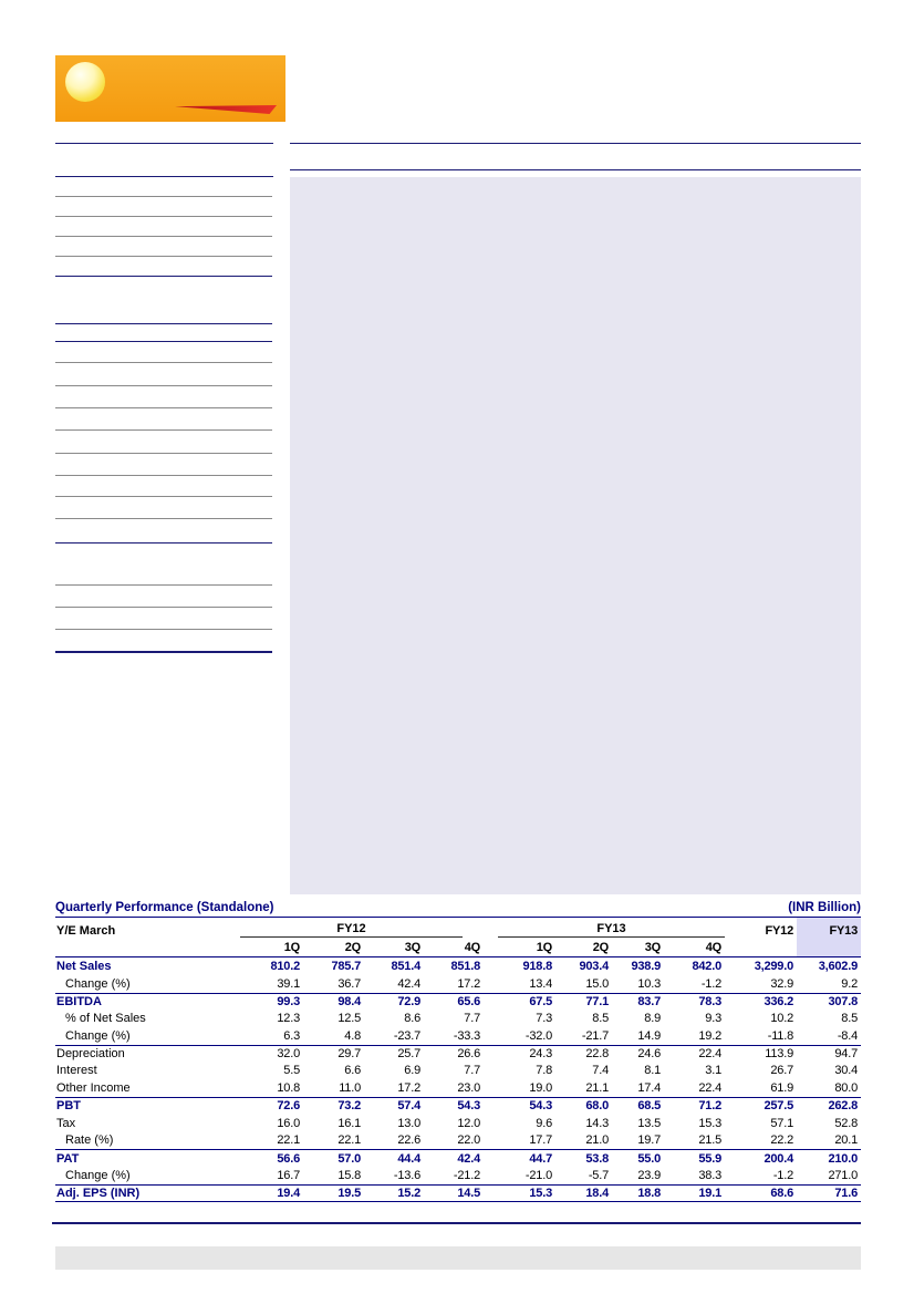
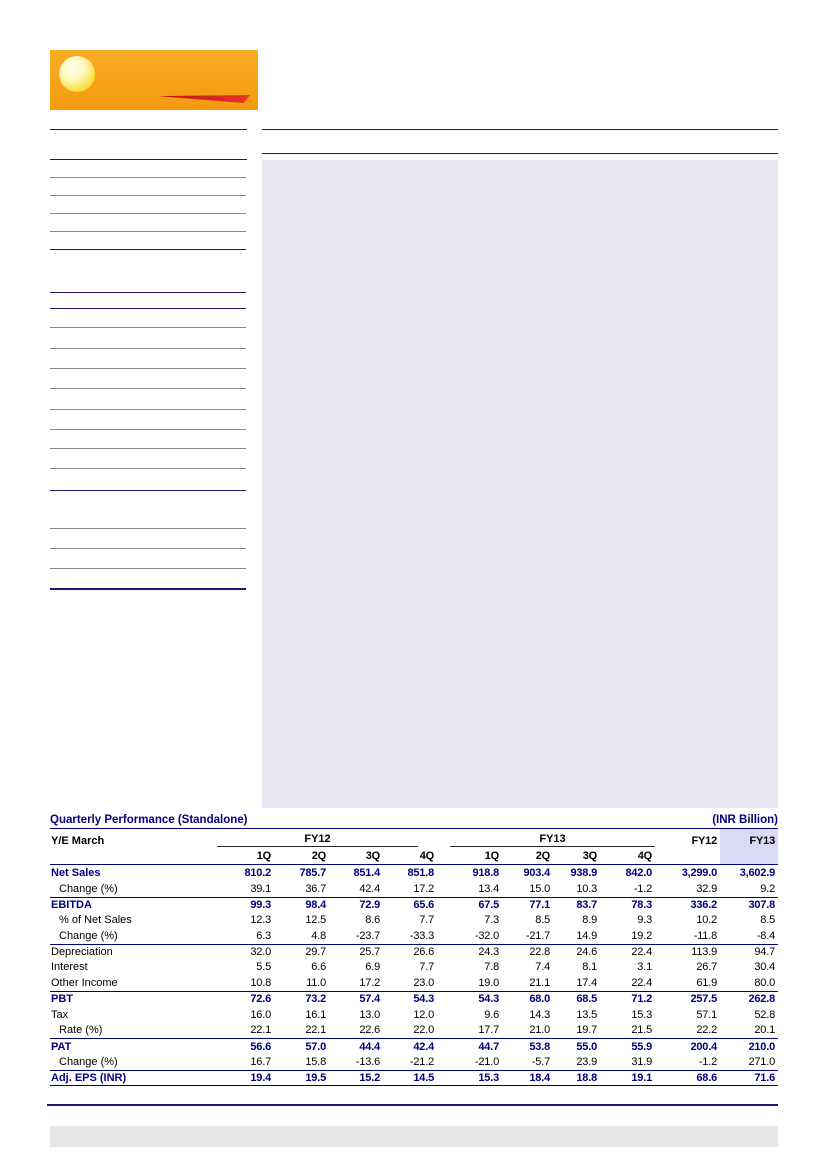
  Quarterly Performance (Standalone)
  (INR Billion)
  Y/E March
  FY12
  FY13
  FY12
  FY13
  1Q
  2Q
  3Q
  4Q
  1Q
  2Q
  3Q
  4Q
  Net Sales
  810.2
  785.7
  851.4
  851.8
  918.8
  903.4
  938.9
  842.0
  3,299.0
  3,602.9
  Change (%)
  39.1
  36.7
  42.4
  17.2
  13.4
  15.0
  10.3
  -1.2
  32.9
  9.2
  EBITDA
  99.3
  98.4
  72.9
  65.6
  67.5
  77.1
  83.7
  78.3
  336.2
  307.8
  % of Net Sales
  12.3
  12.5
  8.6
  7.7
  7.3
  8.5
  8.9
  9.3
  10.2
  8.5
  Change (%)
  6.3
  4.8
  -23.7
  -33.3
  -32.0
  -21.7
  14.9
  19.2
  -11.8
  -8.4
  Depreciation
  32.0
  29.7
  25.7
  26.6
  24.3
  22.8
  24.6
  22.4
  113.9
  94.7
  Interest
  5.5
  6.6
  6.9
  7.7
  7.8
  7.4
  8.1
  3.1
  26.7
  30.4
  Other Income
  10.8
  11.0
  17.2
  23.0
  19.0
  21.1
  17.4
  22.4
  61.9
  80.0
  PBT
  72.6
  73.2
  57.4
  54.3
  54.3
  68.0
  68.5
  71.2
  257.5
  262.8
  Tax
  16.0
  16.1
  13.0
  12.0
  9.6
  14.3
  13.5
  15.3
  57.1
  52.8
  Rate (%)
  22.1
  22.1
  22.6
  22.0
  17.7
  21.0
  19.7
  21.5
  22.2
  20.1
  PAT
  56.6
  57.0
  44.4
  42.4
  44.7
  53.8
  55.0
  55.9
  200.4
  210.0
  Change (%)
  16.7
  15.8
  -13.6
  -21.2
  -21.0
  -5.7
  23.9
- 38.3
+ 31.9
  -1.2
  271.0
  Adj. EPS (INR)
  19.4
  19.5
  15.2
  14.5
  15.3
  18.4
  18.8
  19.1
  68.6
  71.6
